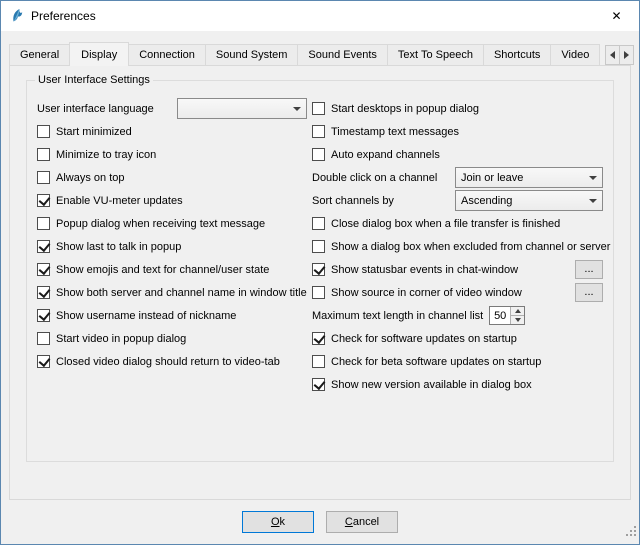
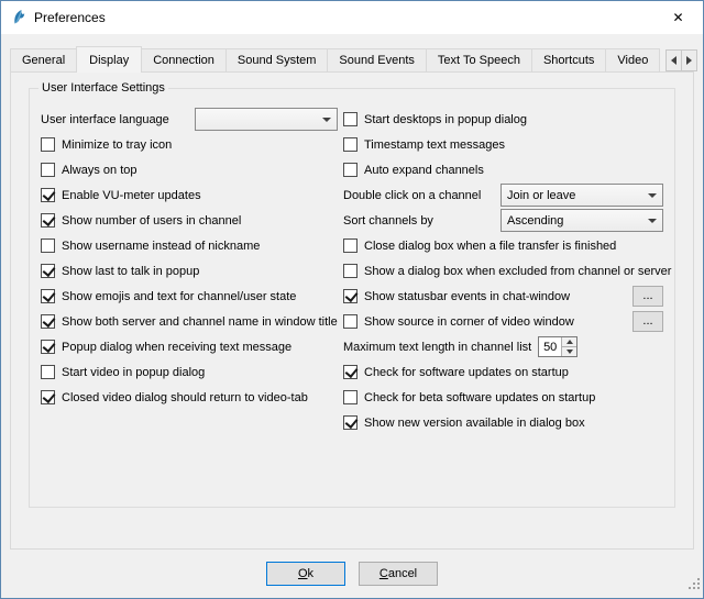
  Preferences
  ✕
  General
  Display
  Connection
  Sound System
  Sound Events
  Text To Speech
  Shortcuts
  Video
  User Interface Settings
  User interface language
- Start minimized
  Minimize to tray icon
  Always on top
  Enable VU-meter updates
+ Show number of users in channel
- Popup dialog when receiving text message
+ Show username instead of nickname
  Show last to talk in popup
  Show emojis and text for channel/user state
  Show both server and channel name in window title
- Show username instead of nickname
+ Popup dialog when receiving text message
  Start video in popup dialog
  Closed video dialog should return to video-tab
  Start desktops in popup dialog
  Timestamp text messages
  Auto expand channels
  Double click on a channel
  Join or leave
  Sort channels by
  Ascending
  Close dialog box when a file transfer is finished
  Show a dialog box when excluded from channel or server
  Show statusbar events in chat-window
  ...
  Show source in corner of video window
  ...
  Maximum text length in channel list
  50
  Check for software updates on startup
  Check for beta software updates on startup
  Show new version available in dialog box
  Ok
  Cancel
